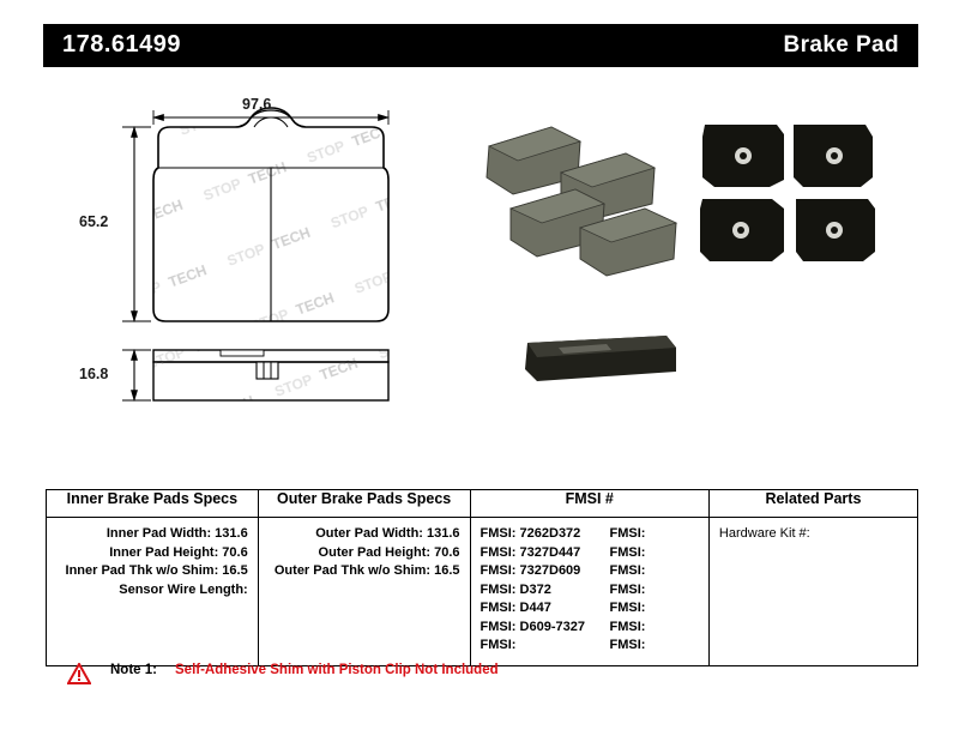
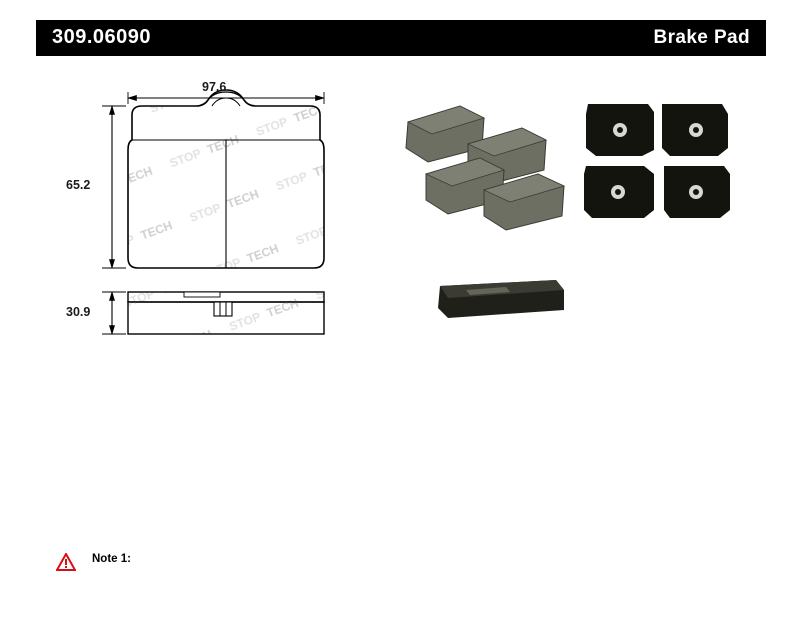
- 178.61499
+ 309.06090
  Brake Pad
  97.6
  65.2
- 16.8
+ 30.9
- Inner Brake Pads Specs	Outer Brake Pads Specs	FMSI #	Related Parts
- Inner Pad Width: 131.6 Inner Pad Height: 70.6 Inner Pad Thk w/o Shim: 16.5 Sensor Wire Length:	Outer Pad Width: 131.6 Outer Pad Height: 70.6 Outer Pad Thk w/o Shim: 16.5	FMSI: 7262D372 FMSI: FMSI: 7327D447 FMSI: FMSI: 7327D609 FMSI: FMSI: D372 FMSI: FMSI: D447 FMSI: FMSI: D609-7327 FMSI: FMSI: FMSI:	Hardware Kit #:
  Note 1:
- Self-Adhesive Shim with Piston Clip Not Included
